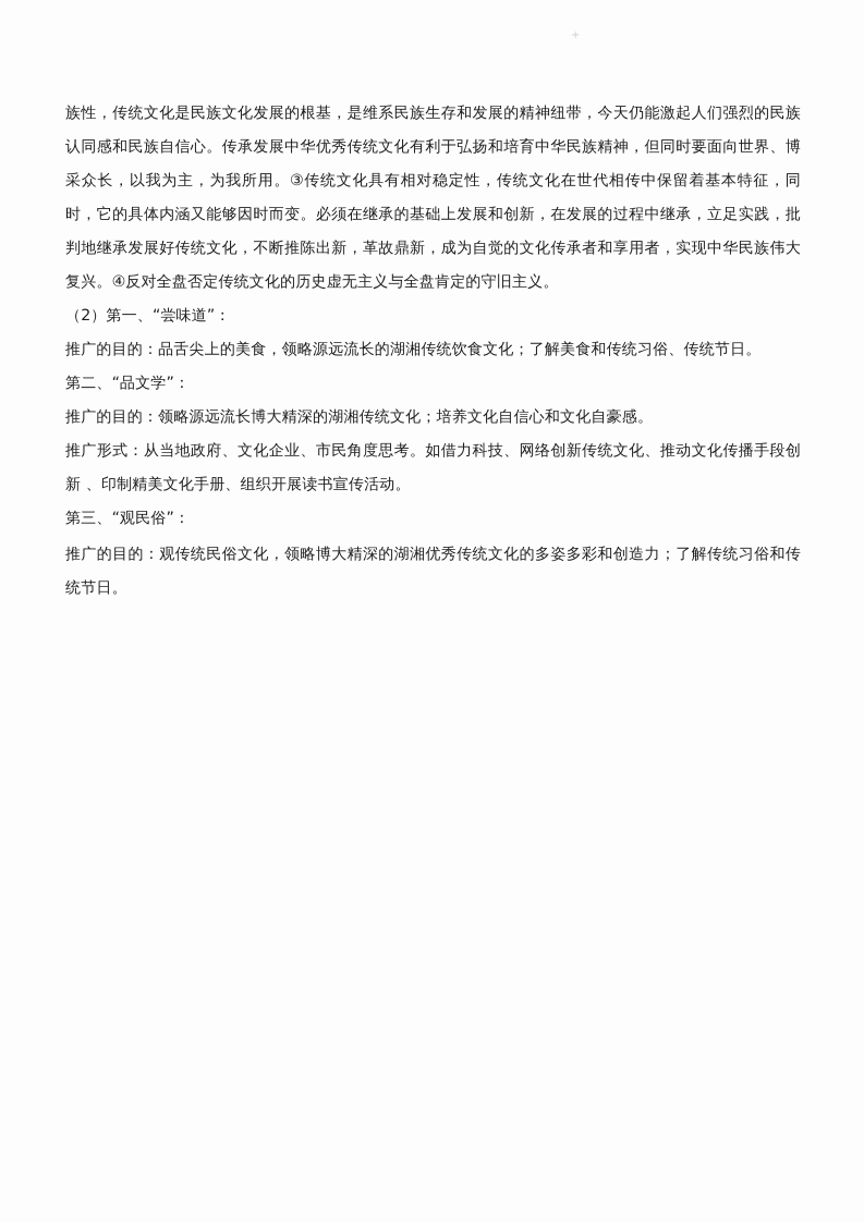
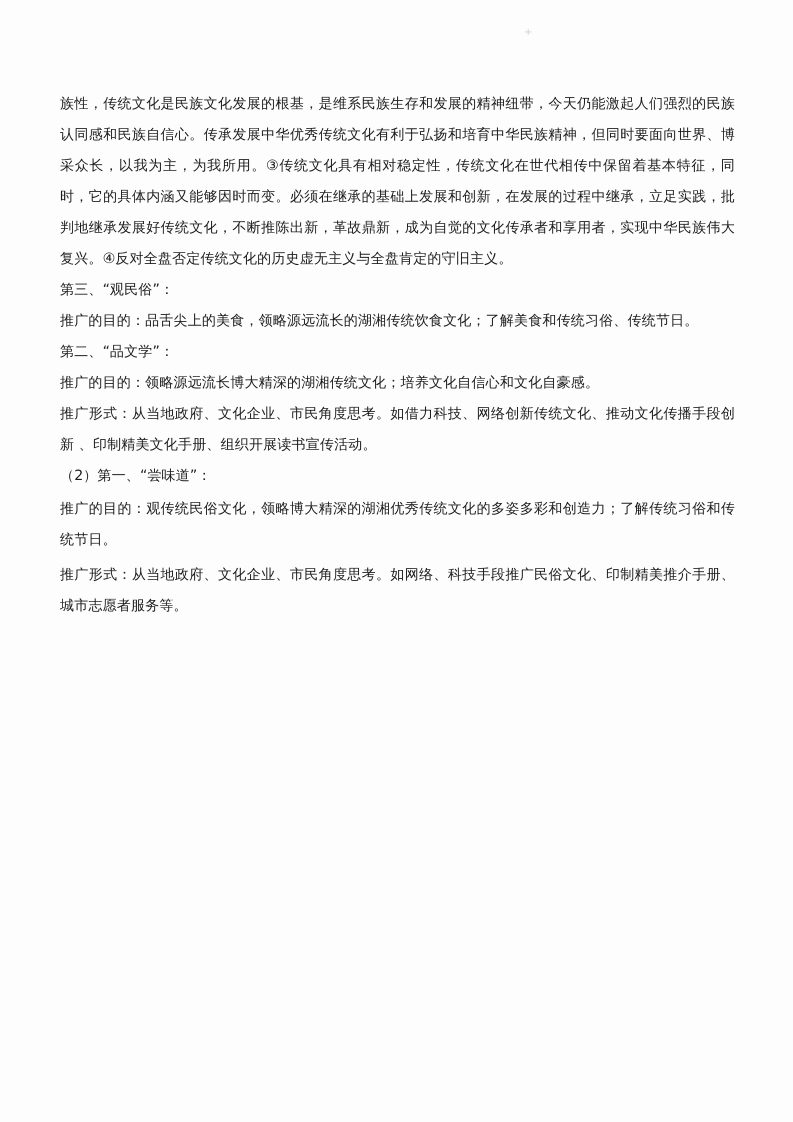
  +
  族性，传统文化是民族文化发展的根基，是维系民族生存和发展的精神纽带，今天仍能激起人们强烈的民族认同感和民族自信心。传承发展中华优秀传统文化有利于弘扬和培育中华民族精神，但同时要面向世界、博采众长，以我为主，为我所用。③传统文化具有相对稳定性，传统文化在世代相传中保留着基本特征，同时，它的具体内涵又能够因时而变。必须在继承的基础上发展和创新，在发展的过程中继承，立足实践，批判地继承发展好传统文化，不断推陈出新，革故鼎新，成为自觉的文化传承者和享用者，实现中华民族伟大复兴。④反对全盘否定传统文化的历史虚无主义与全盘肯定的守旧主义。
- （2）第一、“尝味道”：
+ 第三、“观民俗”：
  推广的目的：品舌尖上的美食，领略源远流长的湖湘传统饮食文化；了解美食和传统习俗、传统节日。
  第二、“品文学”：
  推广的目的：领略源远流长博大精深的湖湘传统文化；培养文化自信心和文化自豪感。
  推广形式：从当地政府、文化企业、市民角度思考。如借力科技、网络创新传统文化、推动文化传播手段创新 、印制精美文化手册、组织开展读书宣传活动。
- 第三、“观民俗”：
+ （2）第一、“尝味道”：
  推广的目的：观传统民俗文化，领略博大精深的湖湘优秀传统文化的多姿多彩和创造力；了解传统习俗和传统节日。
+ 推广形式：从当地政府、文化企业、市民角度思考。如网络、科技手段推广民俗文化、印制精美推介手册、城市志愿者服务等。
